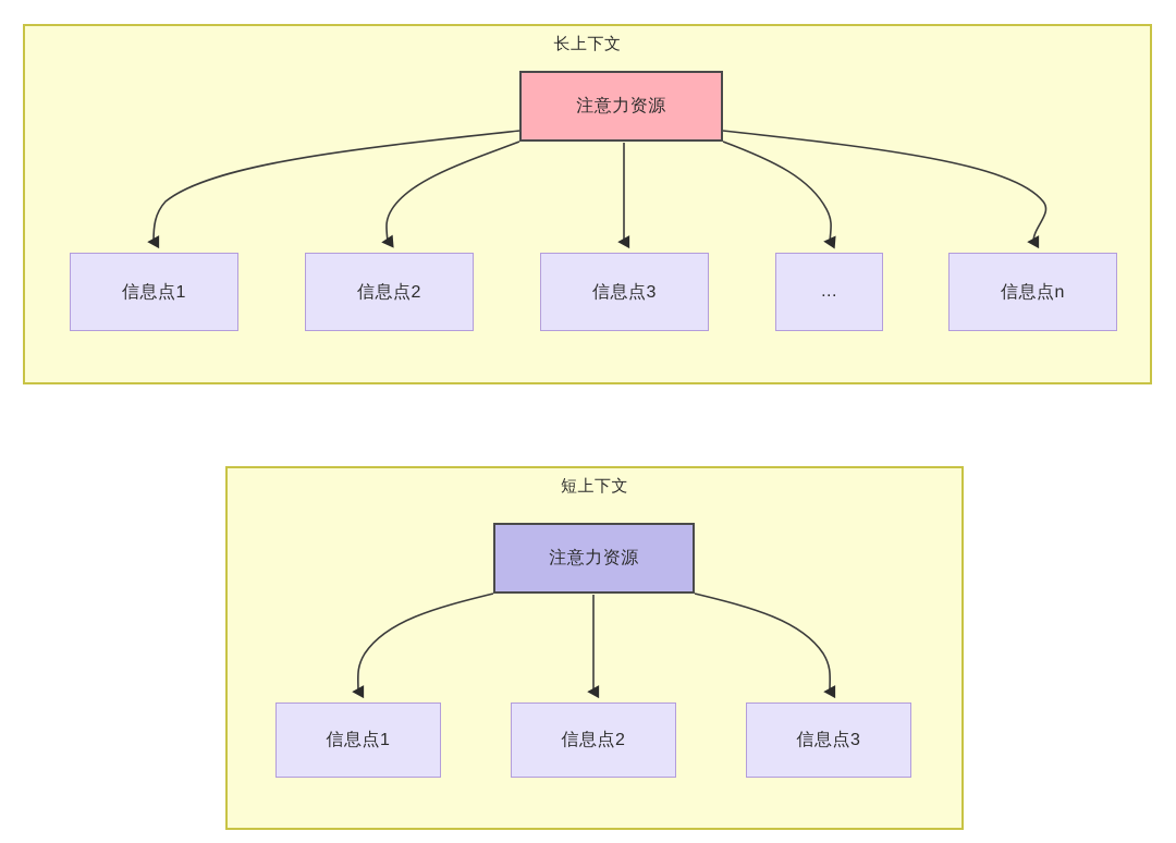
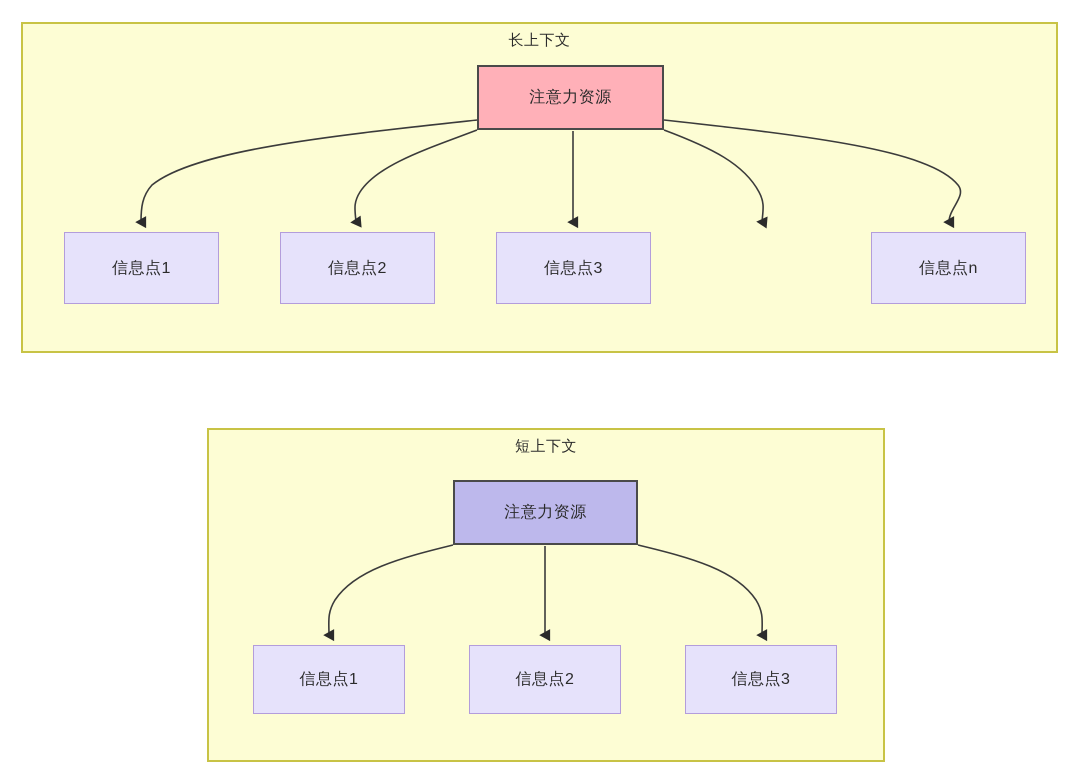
  长上下文
  注意力资源
  信息点1
  信息点2
  信息点3
- ...
  信息点n
  短上下文
  注意力资源
  信息点1
  信息点2
  信息点3
